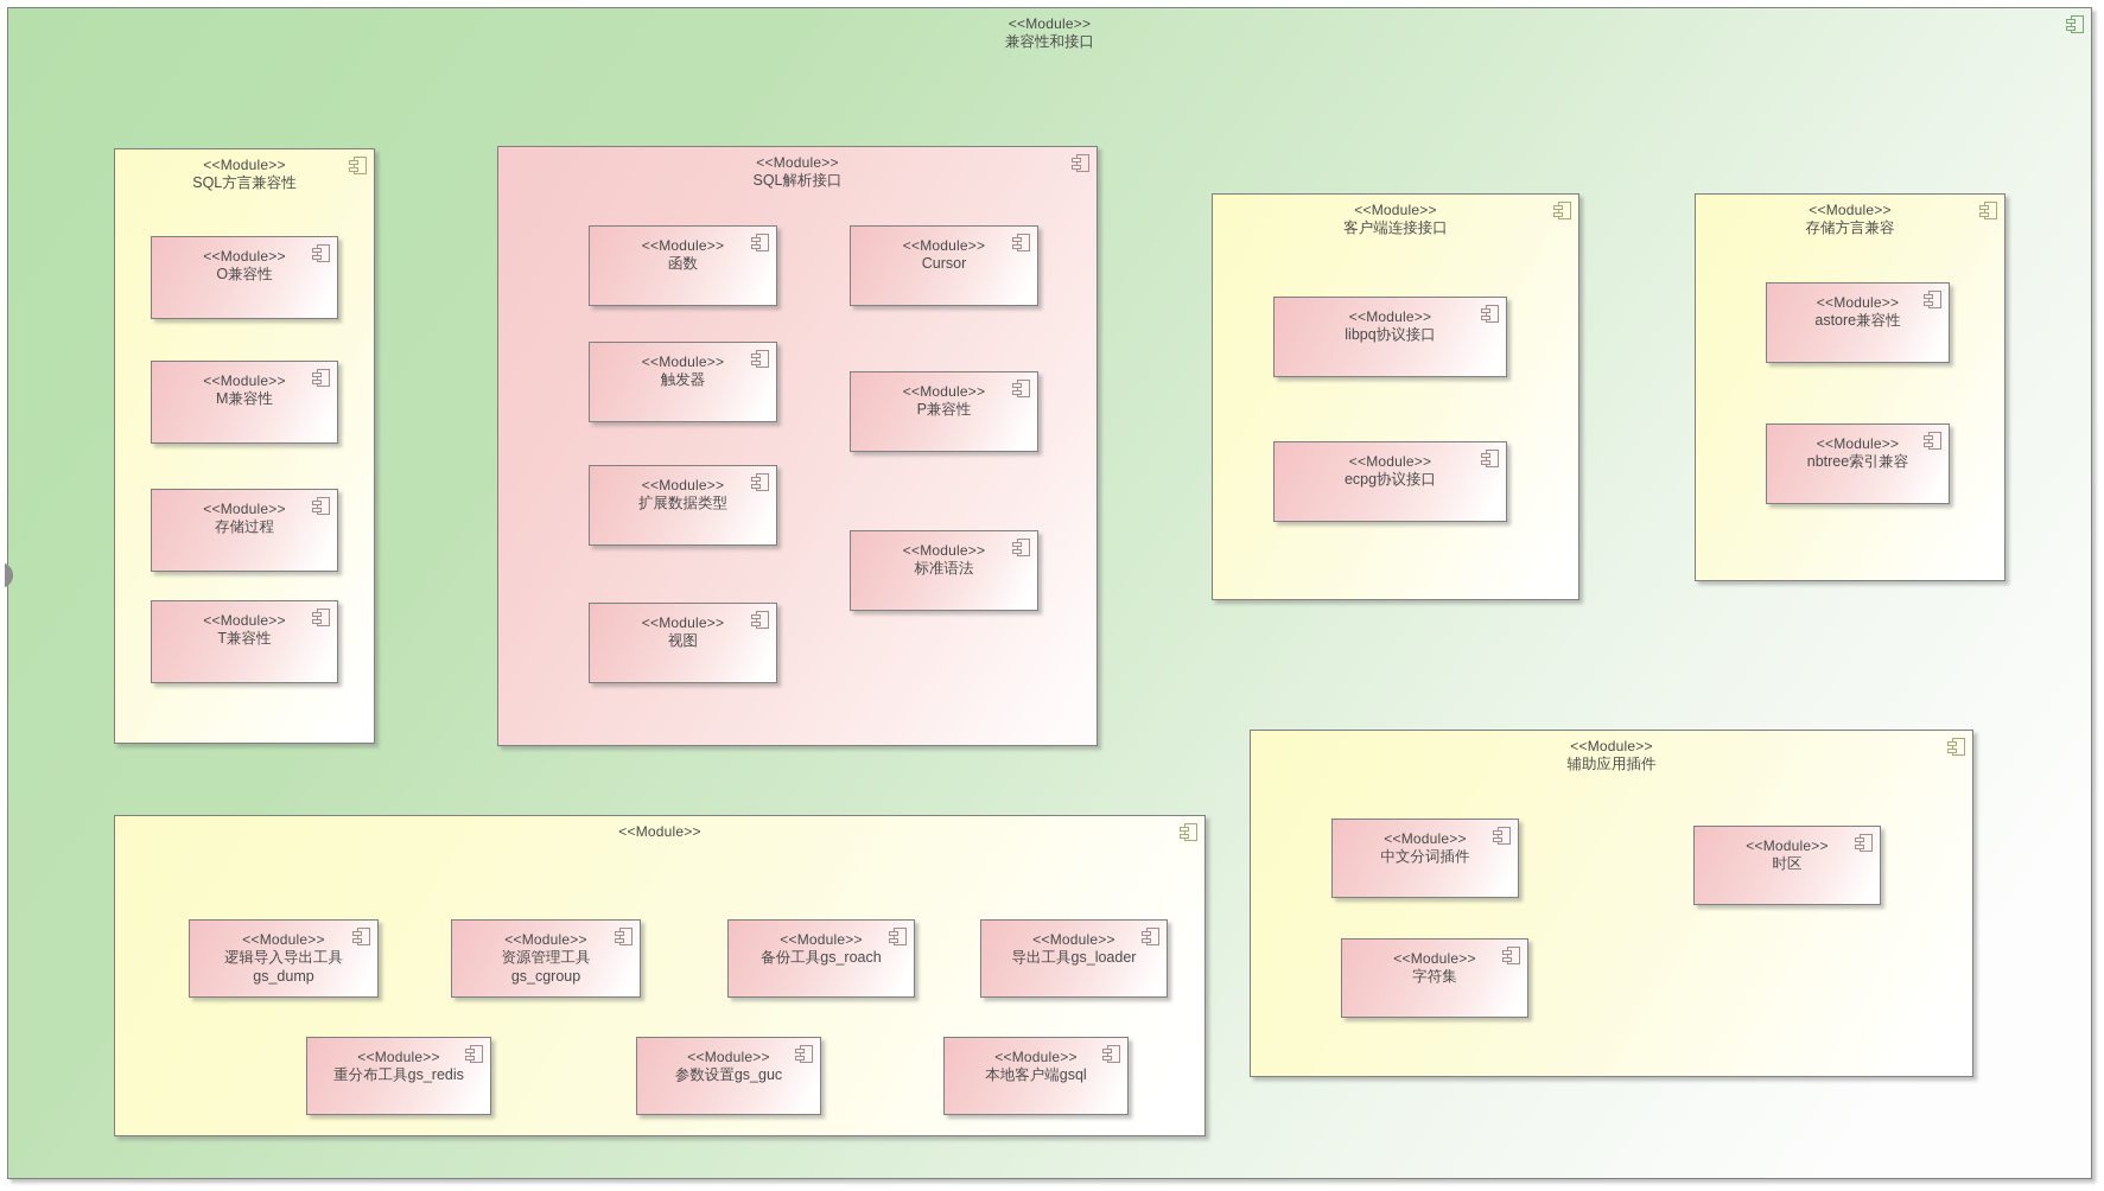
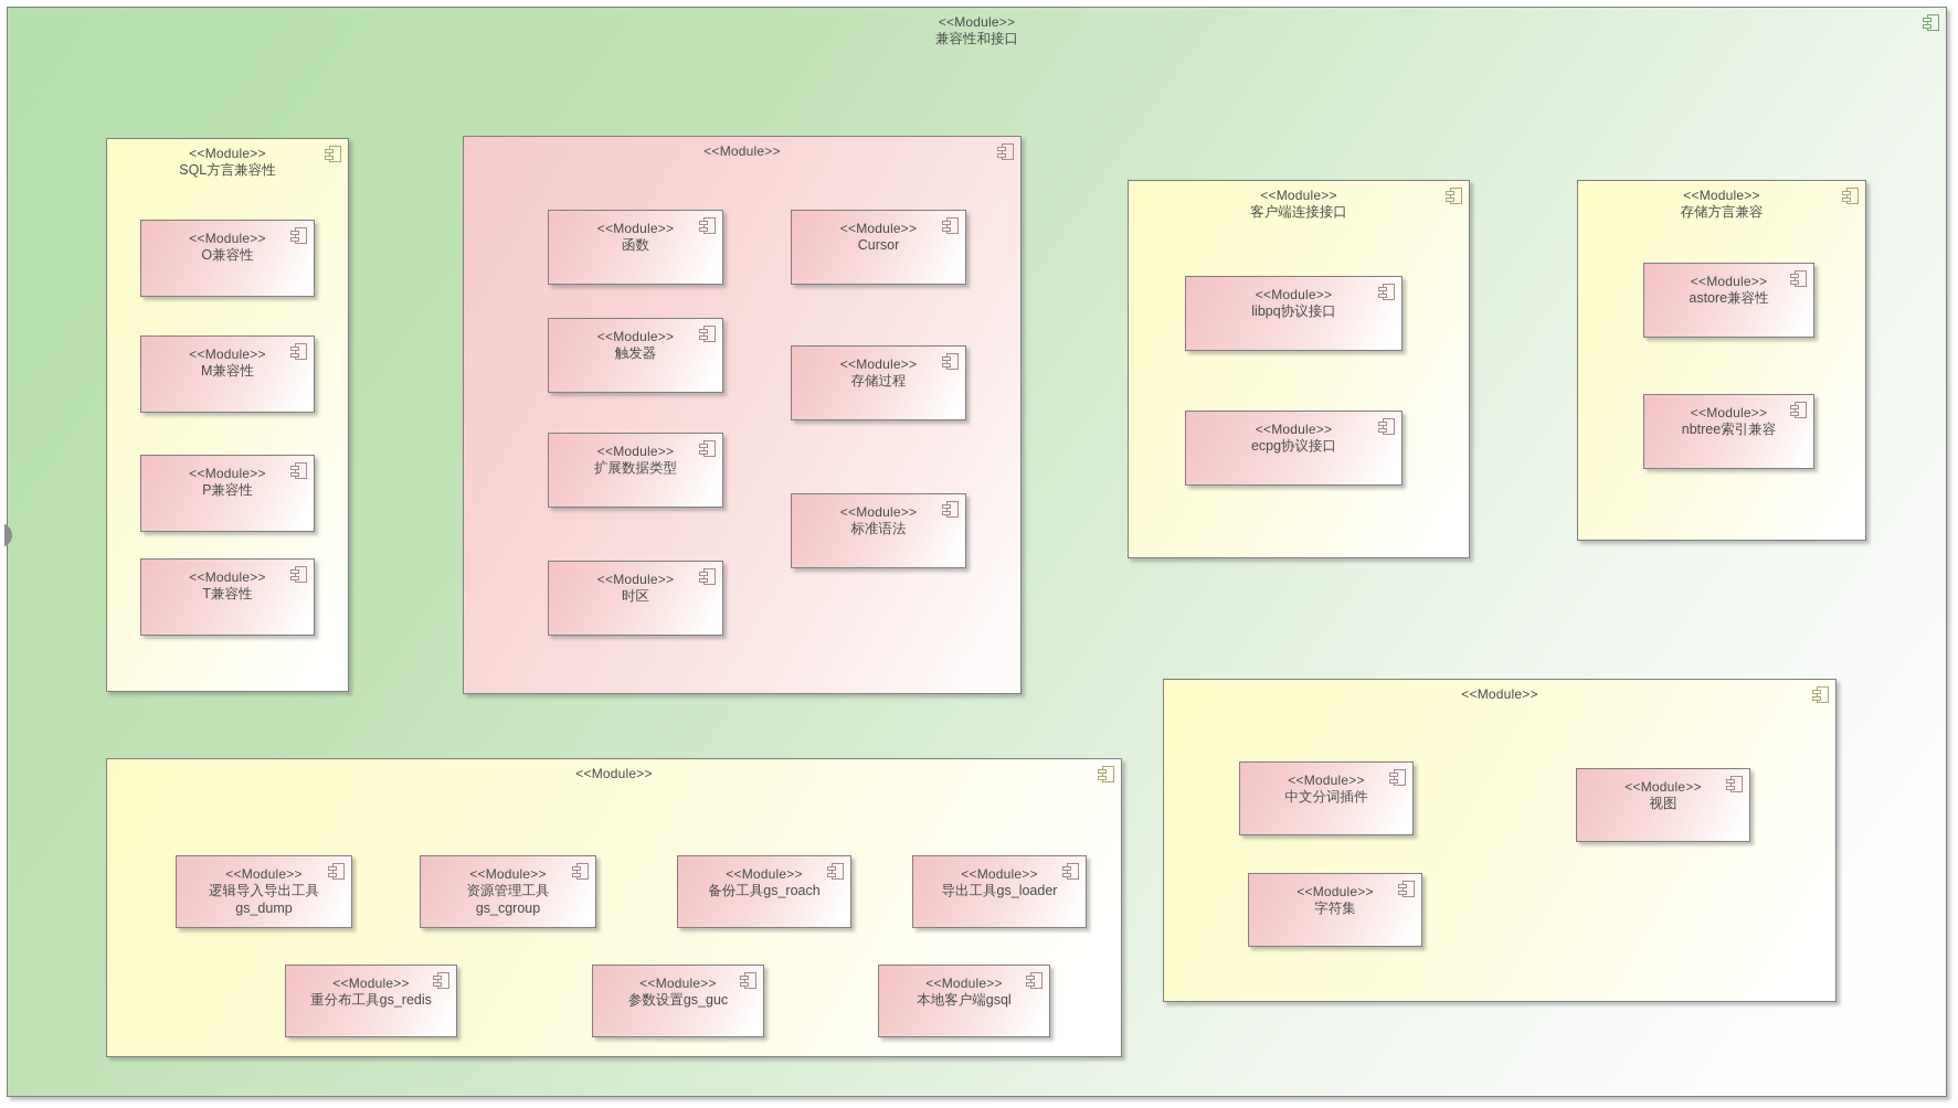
  <<Module>>
  兼容性和接口
  <<Module>>
  SQL方言兼容性
  <<Module>>
  O兼容性
  <<Module>>
  M兼容性
  <<Module>>
- 存储过程
+ P兼容性
  <<Module>>
  T兼容性
  <<Module>>
- SQL解析接口
  <<Module>>
  函数
  <<Module>>
  触发器
  <<Module>>
  扩展数据类型
  <<Module>>
- 视图
+ 时区
  <<Module>>
  Cursor
  <<Module>>
- P兼容性
+ 存储过程
  <<Module>>
  标准语法
  <<Module>>
  客户端连接接口
  <<Module>>
  libpq协议接口
  <<Module>>
  ecpg协议接口
  <<Module>>
  存储方言兼容
  <<Module>>
  astore兼容性
  <<Module>>
  nbtree索引兼容
  <<Module>>
  <<Module>>
  逻辑导入导出工具
  gs_dump
  <<Module>>
  资源管理工具
  gs_cgroup
  <<Module>>
  备份工具gs_roach
  <<Module>>
  导出工具gs_loader
  <<Module>>
  重分布工具gs_redis
  <<Module>>
  参数设置gs_guc
  <<Module>>
  本地客户端gsql
  <<Module>>
- 辅助应用插件
  <<Module>>
  中文分词插件
  <<Module>>
- 时区
+ 视图
  <<Module>>
  字符集
